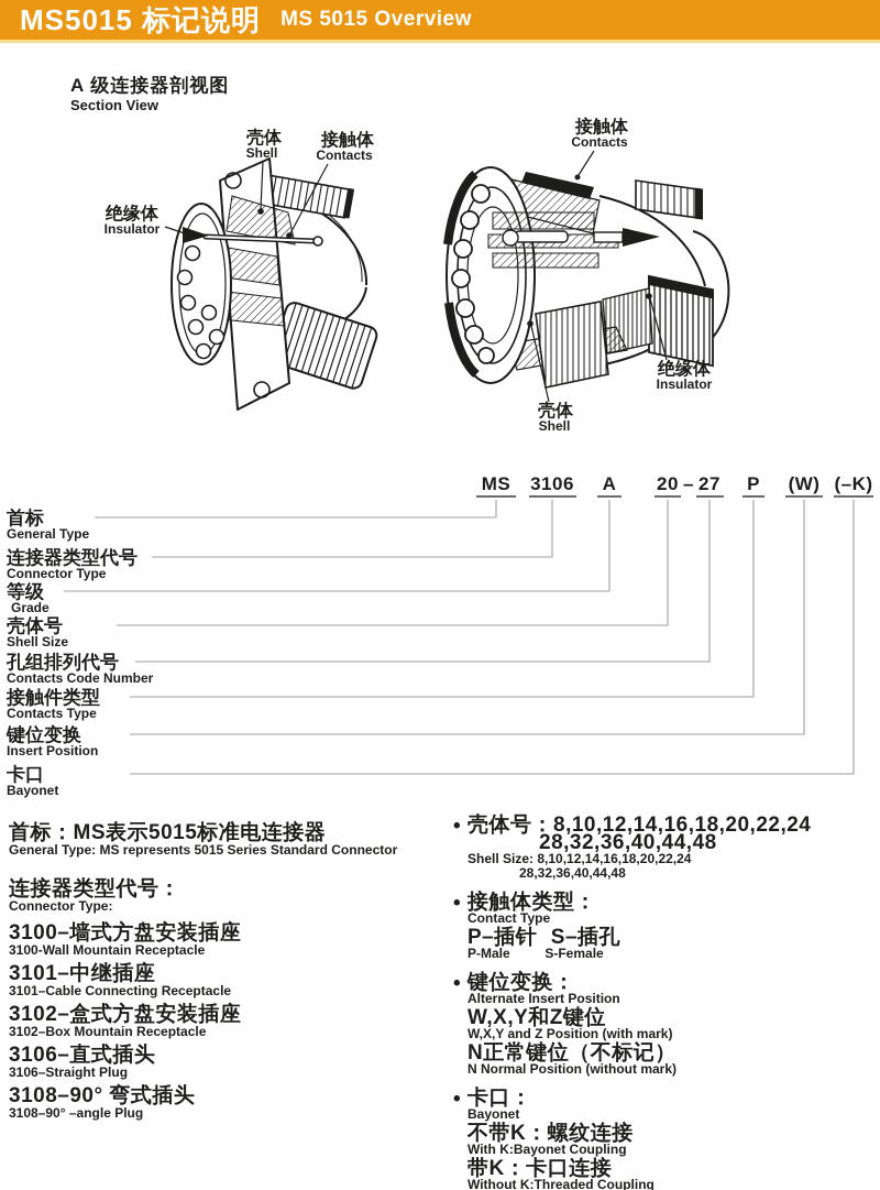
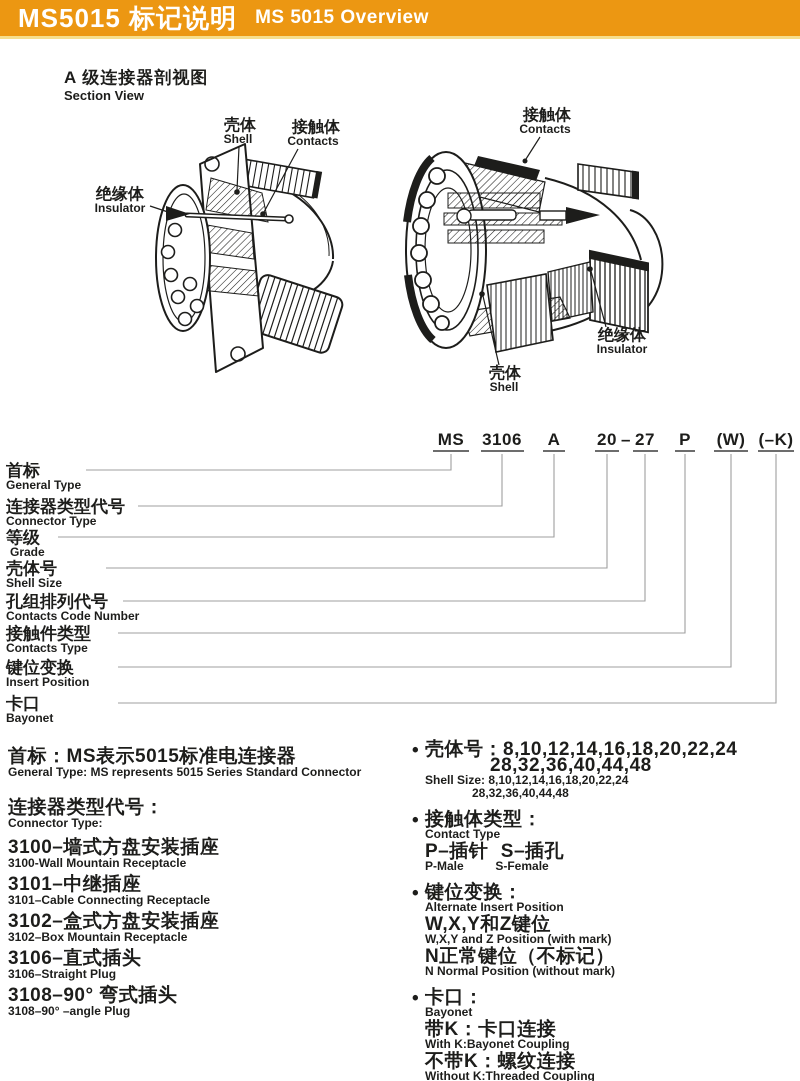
  MS5015 标记说明
  MS 5015 Overview
  A 级连接器剖视图
  Section View
  壳体
  Shell
  接触体
  Contacts
  绝缘体
  Insulator
  接触体
  Contacts
  绝缘体
  Insulator
  壳体
  Shell
  MS
  3106
  A
  20
  –
  27
  P
  (W)
  (–K)
  首标
  General Type
  连接器类型代号
  Connector Type
  等级
  Grade
  壳体号
  Shell Size
  孔组排列代号
  Contacts Code Number
  接触件类型
  Contacts Type
  键位变换
  Insert Position
  卡口
  Bayonet
  首标：MS表示5015标准电连接器
  General Type: MS represents 5015 Series Standard Connector
  连接器类型代号：
  Connector Type:
  3100–墙式方盘安装插座
  3100-Wall Mountain Receptacle
  3101–中继插座
  3101–Cable Connecting Receptacle
  3102–盒式方盘安装插座
  3102–Box Mountain Receptacle
  3106–直式插头
  3106–Straight Plug
  3108–90° 弯式插头
  3108–90° –angle Plug
  •
  壳体号：8,10,12,14,16,18,20,22,24
  28,32,36,40,44,48
  Shell Size: 8,10,12,14,16,18,20,22,24
  28,32,36,40,44,48
  •
  接触体类型：
  Contact Type
  P–插针 S–插孔
  P-Male S-Female
  •
  键位变换：
  Alternate Insert Position
  W,X,Y和Z键位
  W,X,Y and Z Position (with mark)
  N正常键位（不标记）
  N Normal Position (without mark)
  •
  卡口：
  Bayonet
- 不带K：螺纹连接
+ 带K：卡口连接
  With K:Bayonet Coupling
- 带K：卡口连接
+ 不带K：螺纹连接
  Without K:Threaded Coupling
